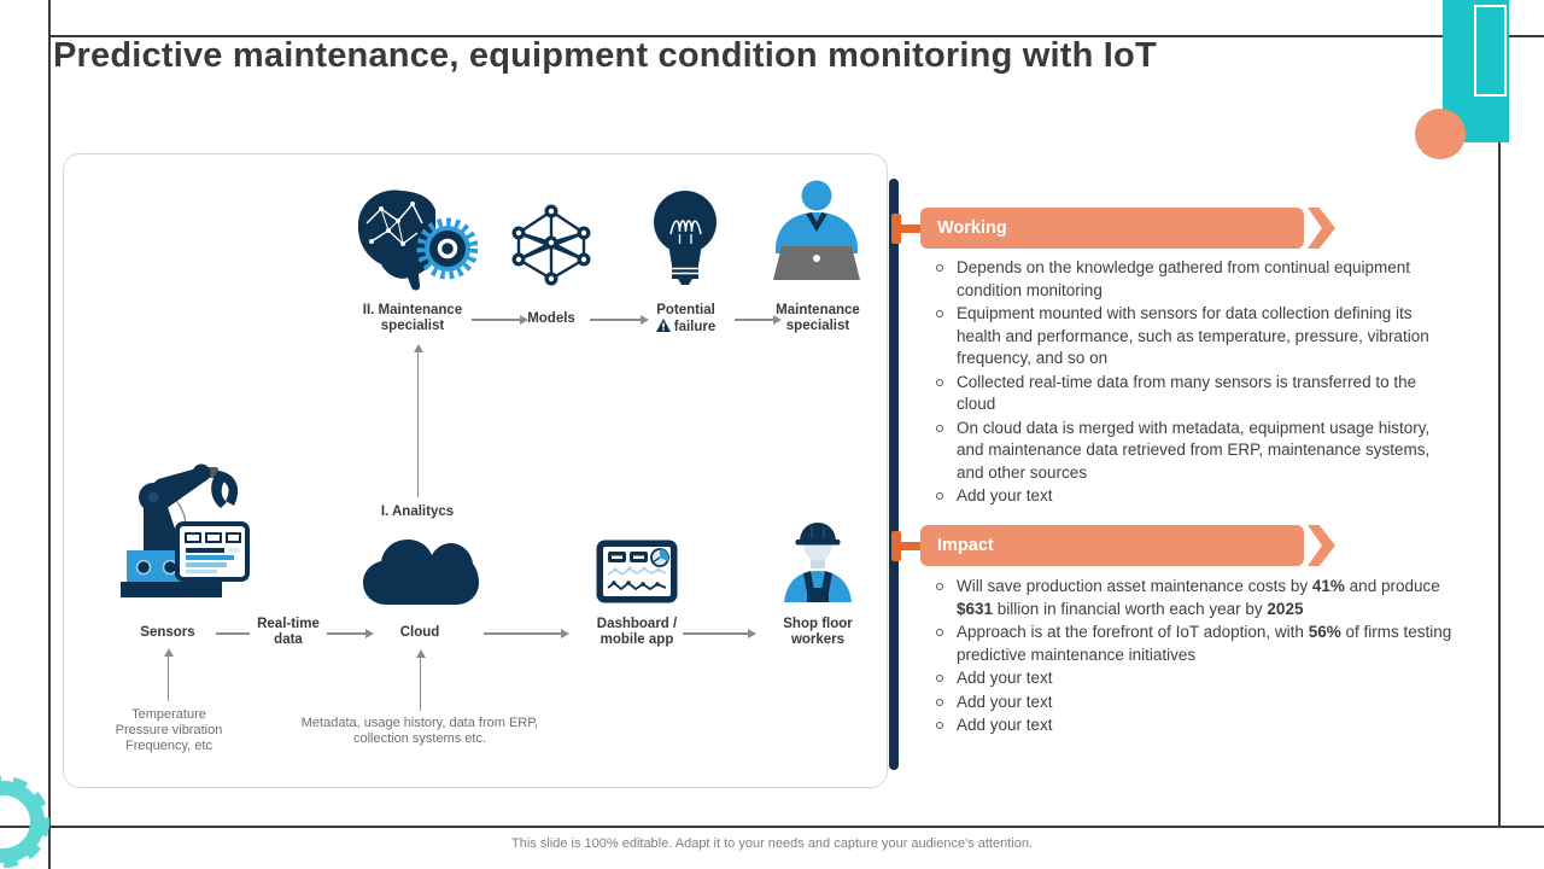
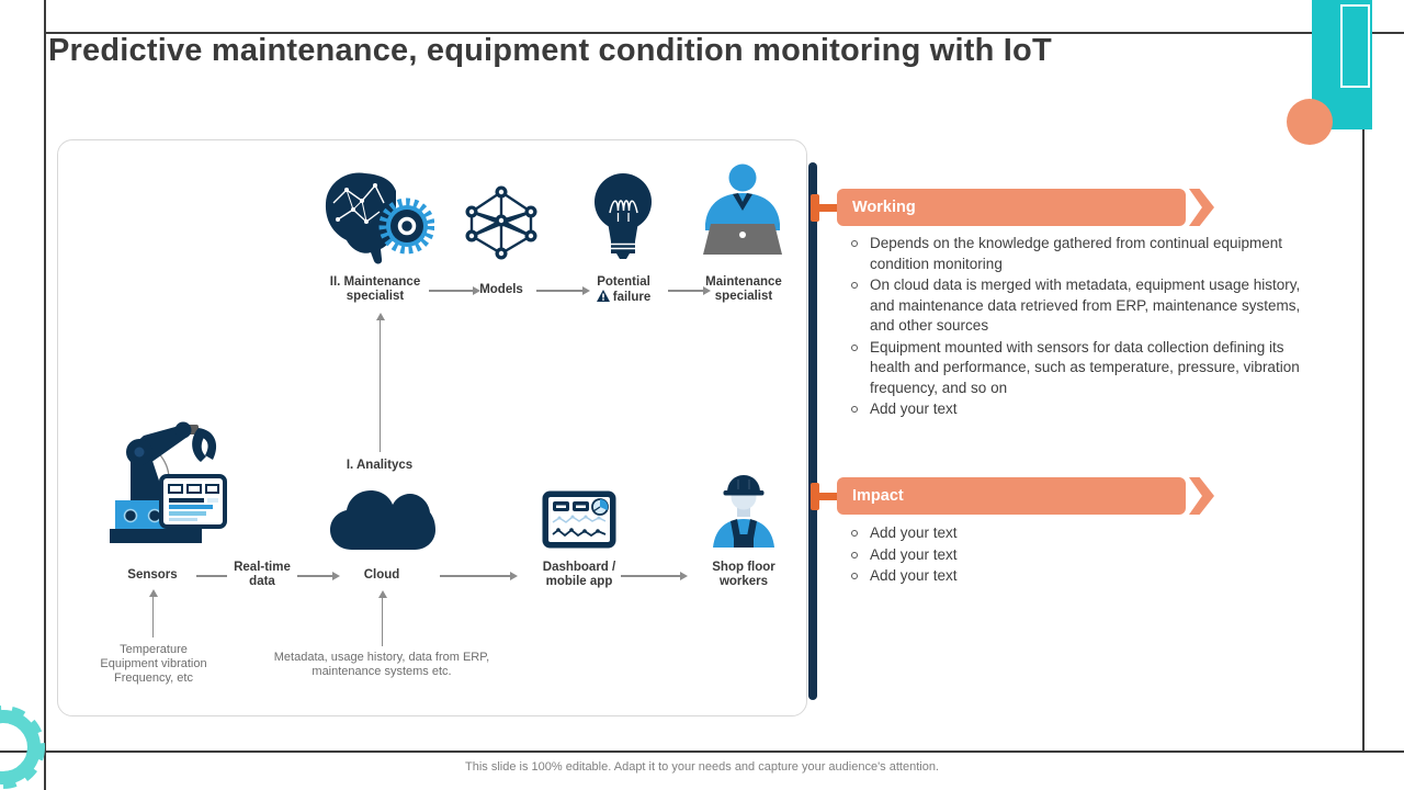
  Predictive maintenance, equipment condition monitoring with IoT
  II. Maintenance specialist
  Models
  Potential
  failure
  Maintenance specialist
  I. Analitycs
  Sensors
  Real-time data
  Cloud
  Dashboard / mobile app
  Shop floor workers
- Temperature Pressure vibration Frequency, etc
+ Temperature Equipment vibration Frequency, etc
- Metadata, usage history, data from ERP, collection systems etc.
+ Metadata, usage history, data from ERP, maintenance systems etc.
  Working
  Depends on the knowledge gathered from continual equipment condition monitoring
- Equipment mounted with sensors for data collection defining its health and performance, such as temperature, pressure, vibration frequency, and so on
+ On cloud data is merged with metadata, equipment usage history, and maintenance data retrieved from ERP, maintenance systems, and other sources
- Collected real-time data from many sensors is transferred to the cloud
- On cloud data is merged with metadata, equipment usage history, and maintenance data retrieved from ERP, maintenance systems, and other sources
+ Equipment mounted with sensors for data collection defining its health and performance, such as temperature, pressure, vibration frequency, and so on
  Add your text
  Impact
- Will save production asset maintenance costs by 41% and produce $631 billion in financial worth each year by 2025
- Approach is at the forefront of IoT adoption, with 56% of firms testing predictive maintenance initiatives
  Add your text
  Add your text
  Add your text
  This slide is 100% editable. Adapt it to your needs and capture your audience's attention.
